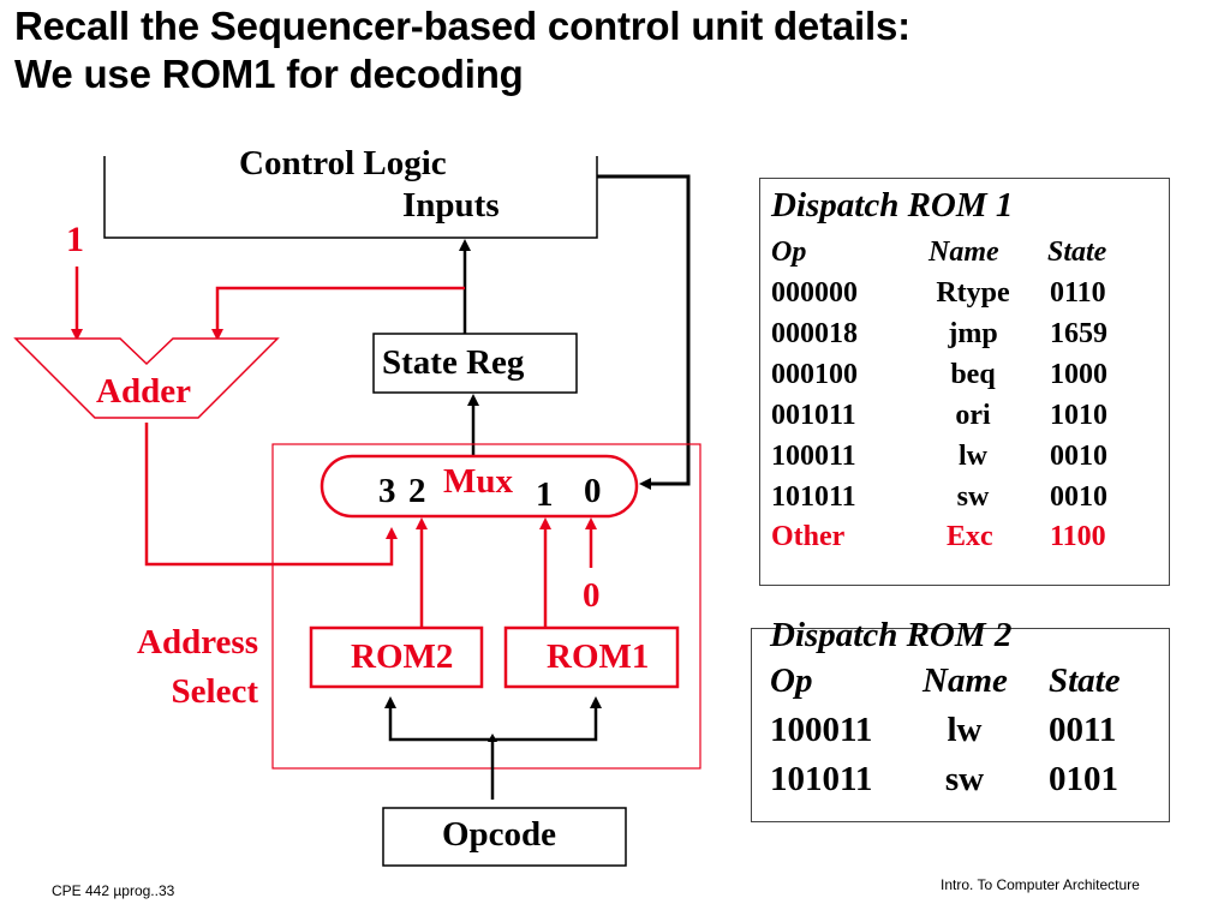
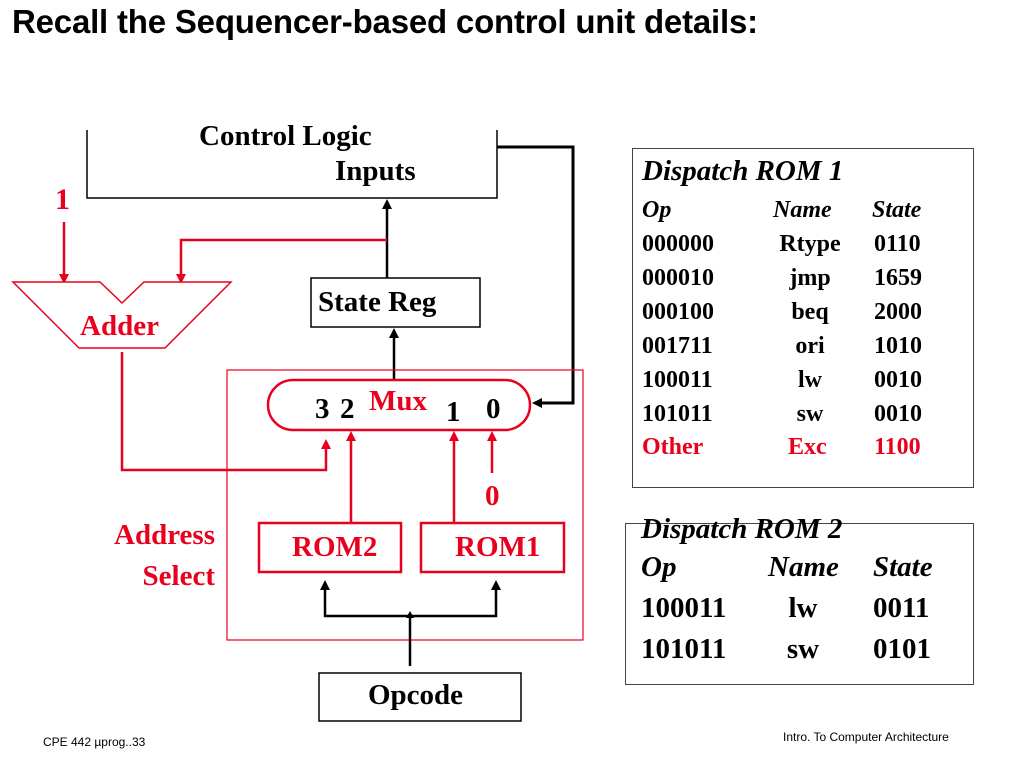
  Recall the Sequencer-based control unit details:
- We use ROM1 for decoding
  Control Logic
  Inputs
  1
  Adder
  State Reg
  3
  2
  Mux
  1
  0
  0
  Address
  Select
  ROM2
  ROM1
  Opcode
  Dispatch ROM 1
  Op
  Name
  State
  000000
  Rtype
  0110
- 000018
+ 000010
  jmp
  1659
  000100
  beq
- 1000
+ 2000
- 001011
+ 001711
  ori
  1010
  100011
  lw
  0010
  101011
  sw
  0010
  Other
  Exc
  1100
  Dispatch ROM 2
  Op
  Name
  State
  100011
  lw
  0011
  101011
  sw
  0101
  CPE 442 µprog..33
  Intro. To Computer Architecture
